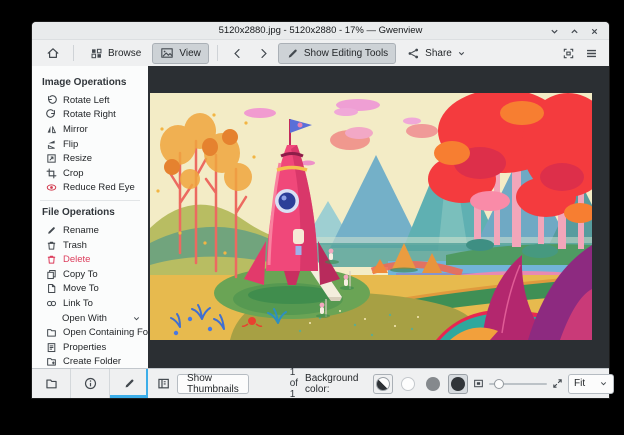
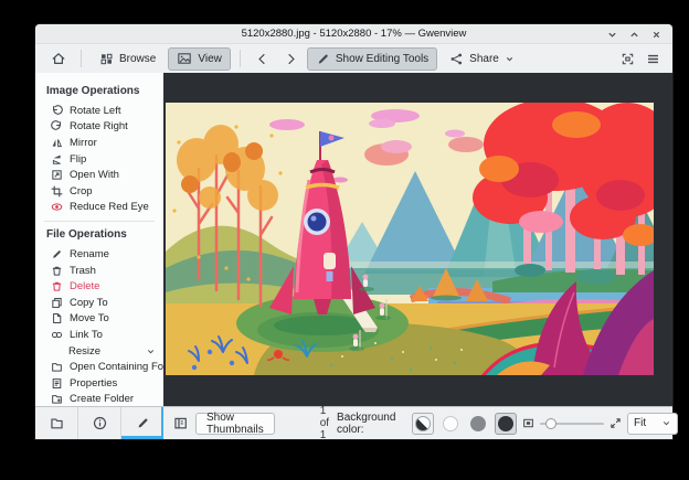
  5120x2880.jpg - 5120x2880 - 17% — Gwenview
  Browse
  View
  Show Editing Tools
  Share
  Image Operations
  Rotate Left
  Rotate Right
  Mirror
  Flip
- Resize
+ Open With
  Crop
  Reduce Red Eye
  File Operations
  Rename
  Trash
  Delete
  Copy To
  Move To
  Link To
- Open With
+ Resize
  Open Containing Fo
  Properties
  Create Folder
  Show Thumbnails
  1 of 1
  Background color:
  Fit
